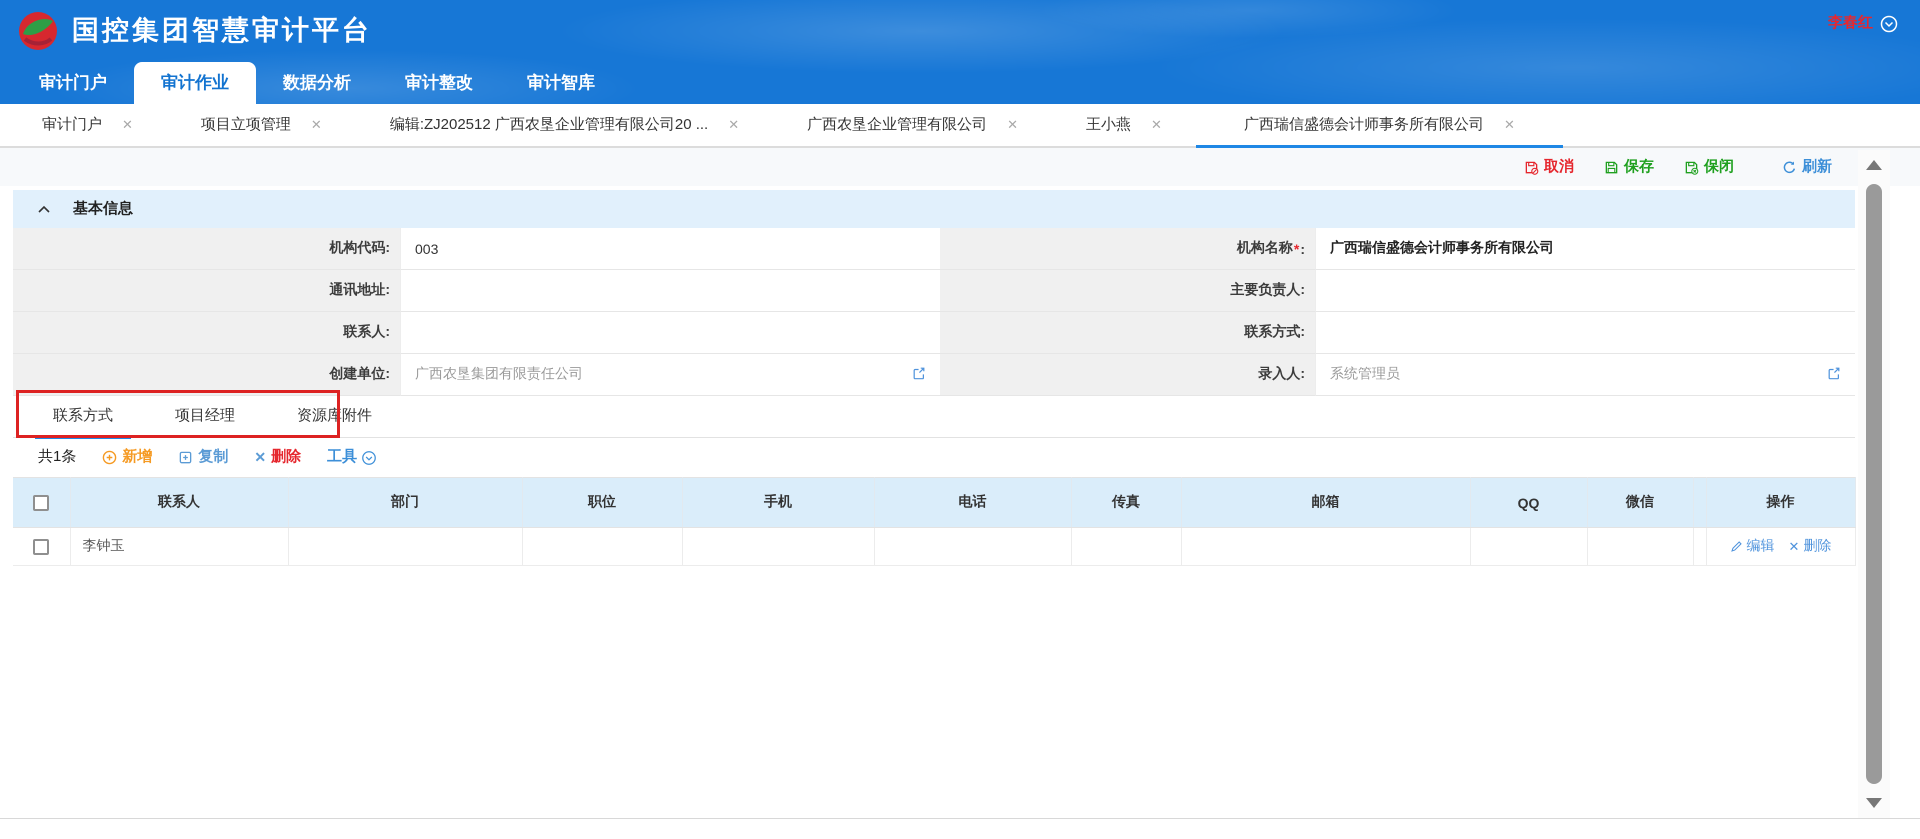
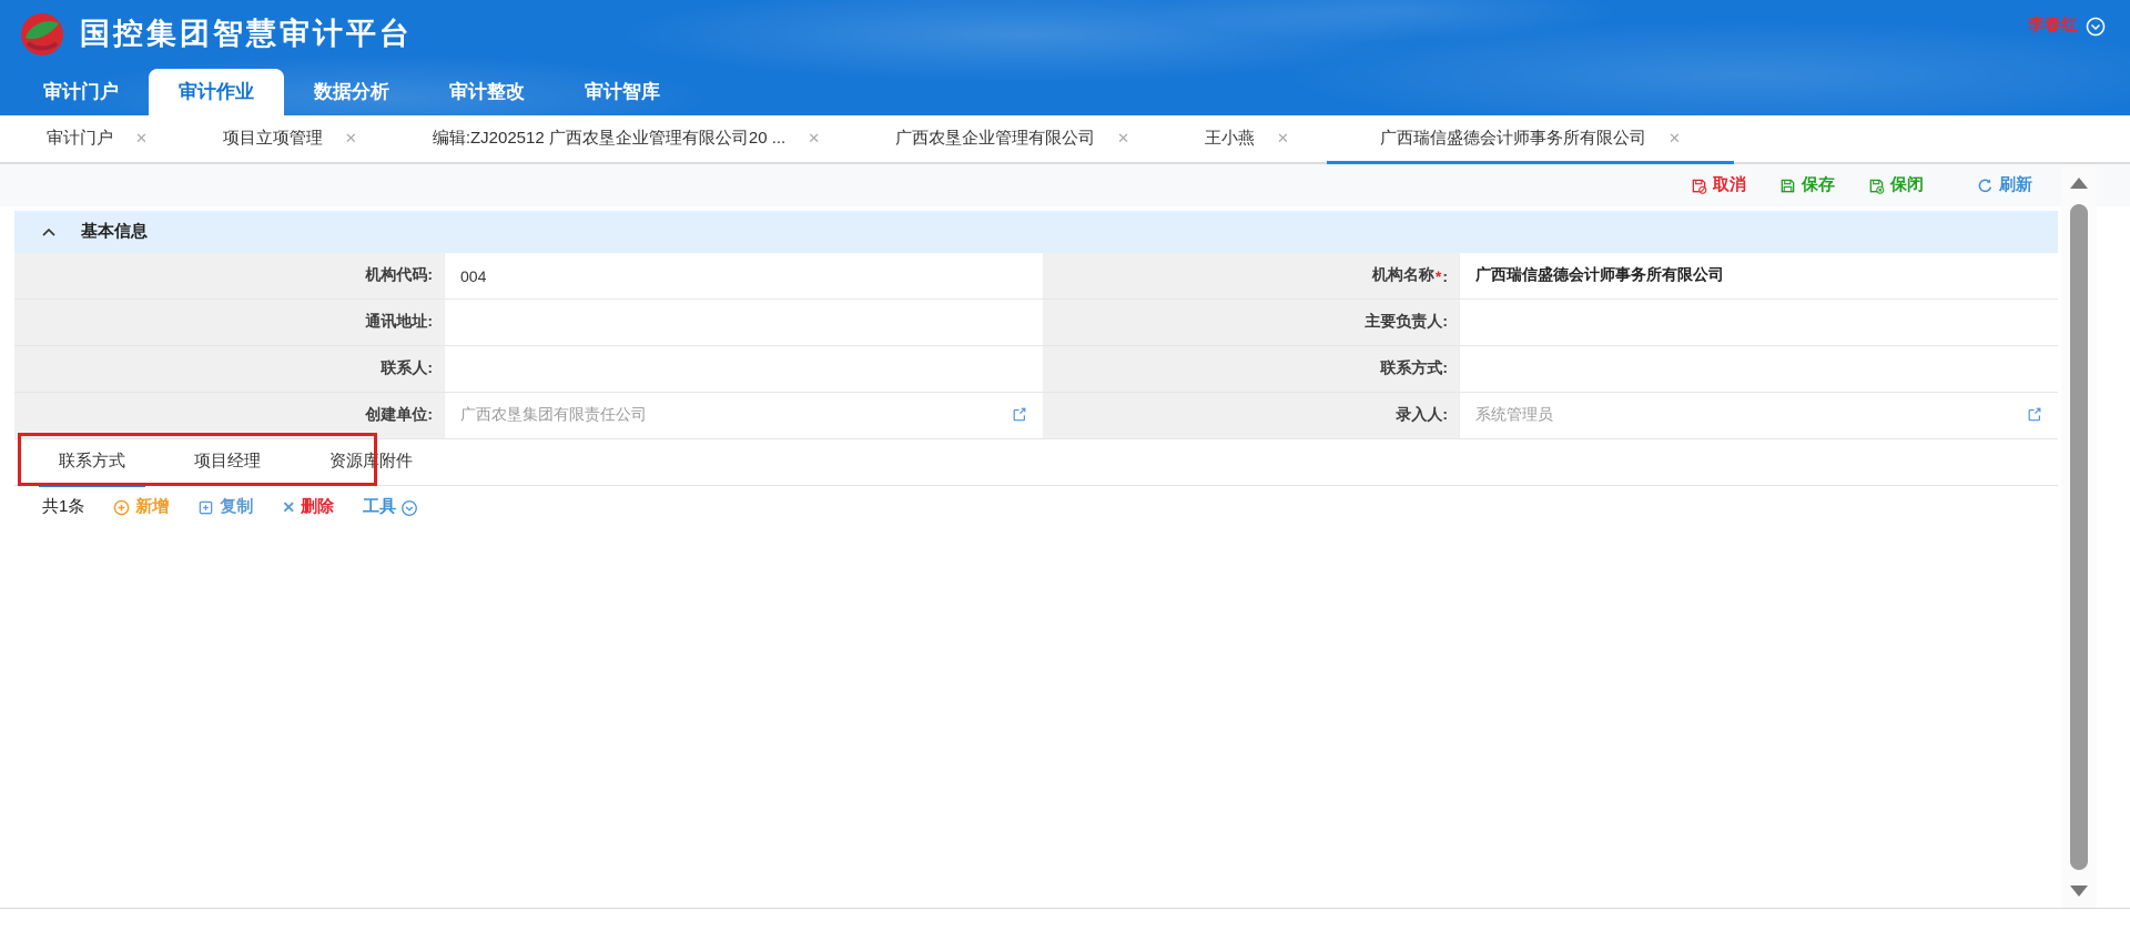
  国控集团智慧审计平台
  李春红
  审计门户
  审计作业
  数据分析
  审计整改
  审计智库
  审计门户
  ✕
  项目立项管理
  ✕
  编辑:ZJ202512 广西农垦企业管理有限公司20 ...
  ✕
  广西农垦企业管理有限公司
  ✕
  王小燕
  ✕
  广西瑞信盛德会计师事务所有限公司
  ✕
  取消
  保存
  保闭
  刷新
  基本信息
  机构代码:
- 003
+ 004
  机构名称
  *
  :
  广西瑞信盛德会计师事务所有限公司
  通讯地址:
  主要负责人:
  联系人:
  联系方式:
  创建单位:
  广西农垦集团有限责任公司
  录入人:
  系统管理员
  联系方式
  项目经理
  资源库附件
  共1条
  新增
  复制
  ✕
  删除
  工具
- 	联系人	部门	职位	手机	电话	传真	邮箱	QQ	微信		操作
- 	李钟玉										编辑 ✕ 删除
